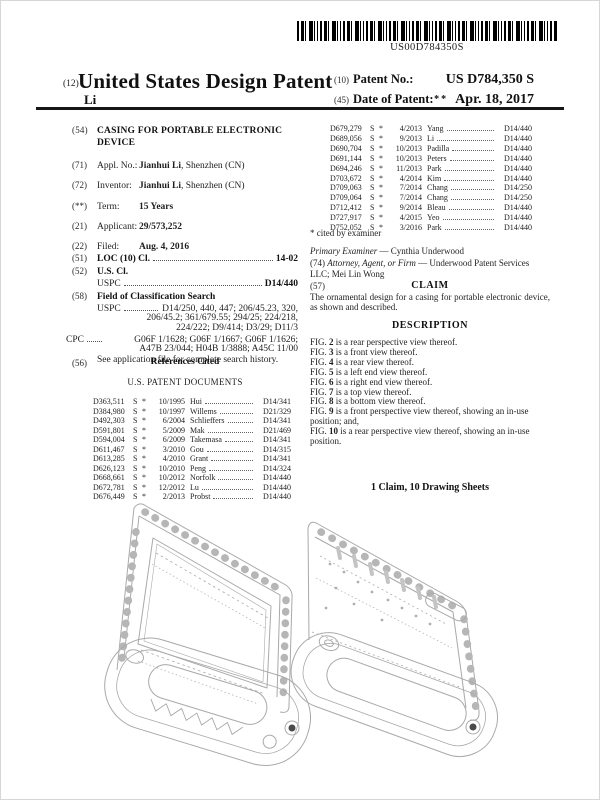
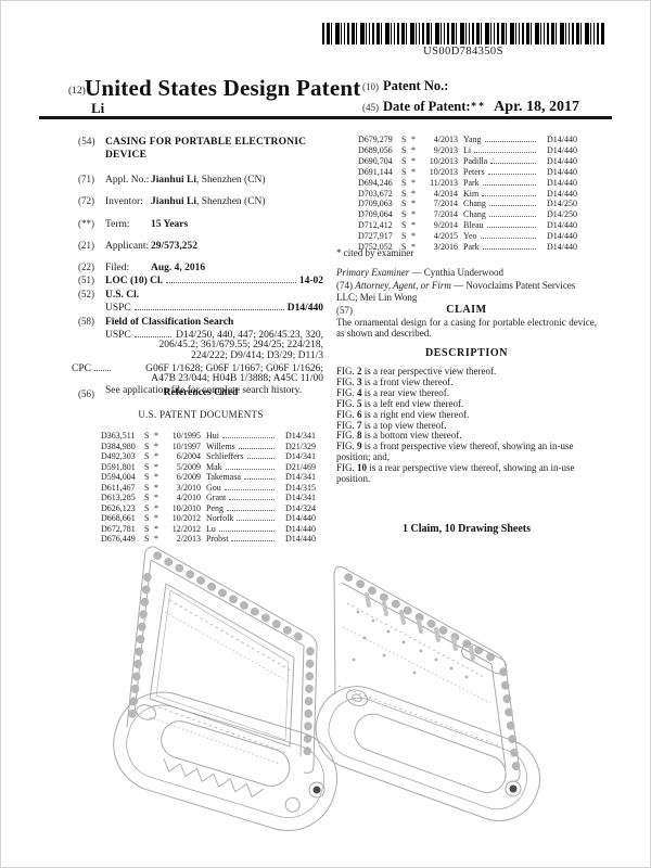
  US00D784350S
  (12)
  United States Design Patent
  Li
  (10)
  Patent No.:
- US D784,350 S
  (45)
  Date of Patent:
  ** Apr. 18, 2017
  (54)
  CASING FOR PORTABLE ELECTRONIC DEVICE
  (71)
  Appl. No.:
  Jianhui Li, Shenzhen (CN)
  (72)
  Inventor:
  Jianhui Li, Shenzhen (CN)
  (**)
  Term:
  15 Years
  (21)
  Applicant:
  29/573,252
  (22)
  Filed:
  Aug. 4, 2016
  (51)
  LOC (10) Cl.
  14-02
  (52)
  U.S. Cl.
  USPC
  D14/440
  (58)
  Field of Classification Search
  USPC
  D14/250, 440, 447; 206/45.23, 320,
  206/45.2; 361/679.55; 294/25; 224/218,
  224/222; D9/414; D3/29; D11/3
  CPC
  G06F 1/1628; G06F 1/1667; G06F 1/1626;
  A47B 23/044; H04B 1/3888; A45C 11/00
  See application file for complete search history.
  (56)
  References Cited
  U.S. PATENT DOCUMENTS
  D363,511
  S
  *
  10/1995
  Hui
  D14/341
  D384,980
  S
  *
  10/1997
  Willems
  D21/329
  D492,303
  S
  *
  6/2004
  Schlieffers
  D14/341
  D591,801
  S
  *
  5/2009
  Mak
  D21/469
  D594,004
  S
  *
  6/2009
  Takemasa
  D14/341
  D611,467
  S
  *
  3/2010
  Gou
  D14/315
  D613,285
  S
  *
  4/2010
  Grant
  D14/341
  D626,123
  S
  *
  10/2010
  Peng
  D14/324
  D668,661
  S
  *
  10/2012
  Norfolk
  D14/440
  D672,781
  S
  *
  12/2012
  Lu
  D14/440
  D676,449
  S
  *
  2/2013
  Probst
  D14/440
  D679,279
  S
  *
  4/2013
  Yang
  D14/440
  D689,056
  S
  *
  9/2013
  Li
  D14/440
  D690,704
  S
  *
  10/2013
  Padilla
  D14/440
  D691,144
  S
  *
  10/2013
  Peters
  D14/440
  D694,246
  S
  *
  11/2013
  Park
  D14/440
  D703,672
  S
  *
  4/2014
  Kim
  D14/440
  D709,063
  S
  *
  7/2014
  Chang
  D14/250
  D709,064
  S
  *
  7/2014
  Chang
  D14/250
  D712,412
  S
  *
  9/2014
  Bleau
  D14/440
  D727,917
  S
  *
  4/2015
  Yeo
  D14/440
  D752,052
  S
  *
  3/2016
  Park
  D14/440
  * cited by examiner
  Primary Examiner — Cynthia Underwood
- (74) Attorney, Agent, or Firm — Underwood Patent Services LLC; Mei Lin Wong
+ (74) Attorney, Agent, or Firm — Novoclaims Patent Services LLC; Mei Lin Wong
  (57)
  CLAIM
  The ornamental design for a casing for portable electronic device, as shown and described.
  DESCRIPTION
  FIG. 2 is a rear perspective view thereof.
  FIG. 3 is a front view thereof.
  FIG. 4 is a rear view thereof.
  FIG. 5 is a left end view thereof.
  FIG. 6 is a right end view thereof.
  FIG. 7 is a top view thereof.
  FIG. 8 is a bottom view thereof.
  FIG. 9 is a front perspective view thereof, showing an in-use position; and,
  FIG. 10 is a rear perspective view thereof, showing an in-use position.
  1 Claim, 10 Drawing Sheets
